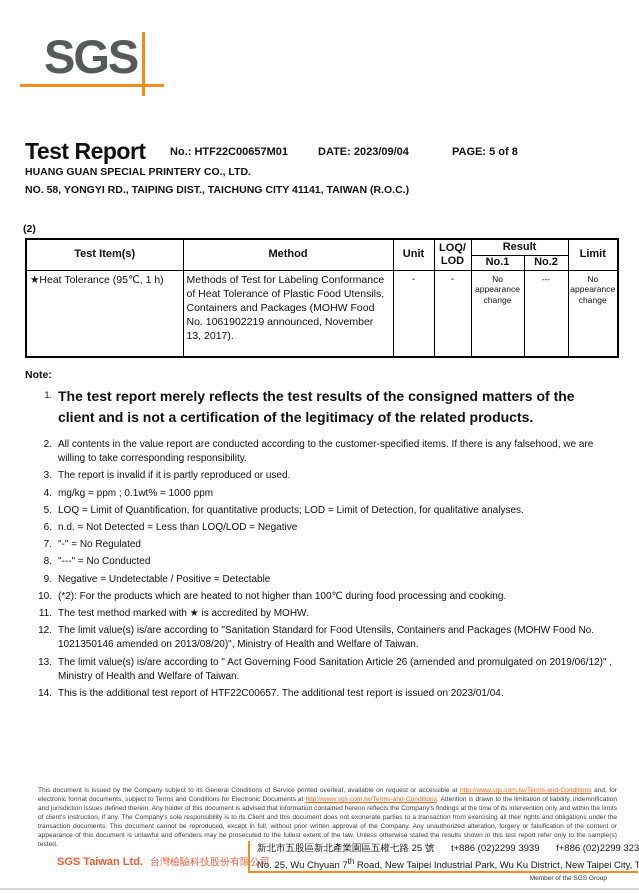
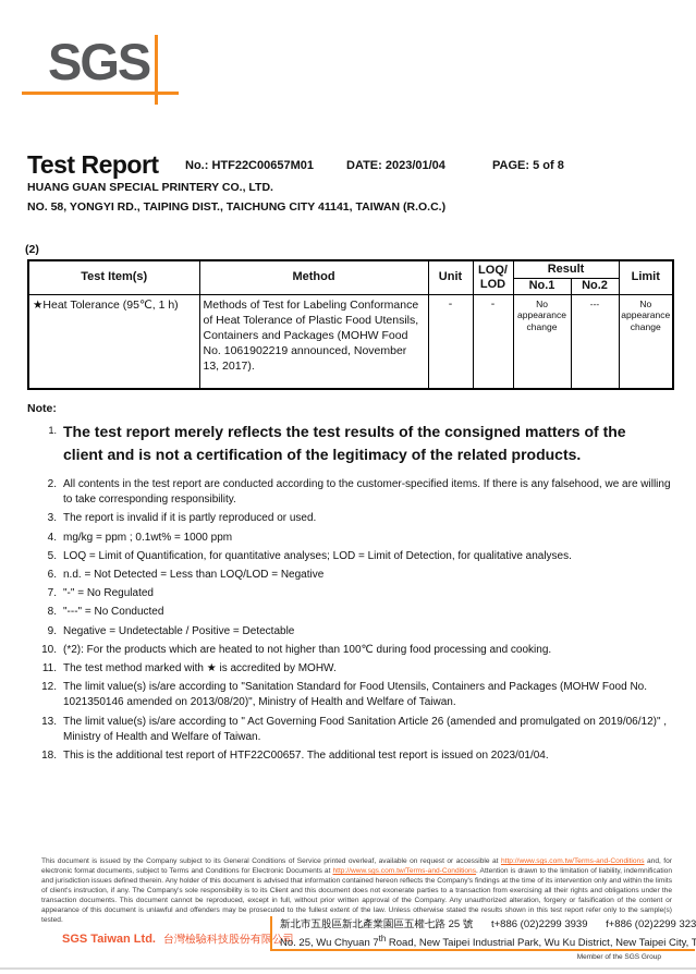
  SGS
  Test Report
  No.: HTF22C00657M01
- DATE: 2023/09/04
+ DATE: 2023/01/04
  PAGE: 5 of 8
  HUANG GUAN SPECIAL PRINTERY CO., LTD.
  NO. 58, YONGYI RD., TAIPING DIST., TAICHUNG CITY 41141, TAIWAN (R.O.C.)
  (2)
  Test Item(s)	Method	Unit	LOQ/ LOD	Result	Limit
  No.1	No.2
  ★Heat Tolerance (95℃, 1 h)	Methods of Test for Labeling Conformance of Heat Tolerance of Plastic Food Utensils, Containers and Packages (MOHW Food No. 1061902219 announced, November 13, 2017).	-	-	No appearance change	---	No appearance change
  Note:
  1.
  The test report merely reflects the test results of the consigned matters of the client and is not a certification of the legitimacy of the related products.
  2.
- All contents in the value report are conducted according to the customer-specified items. If there is any falsehood, we are willing to take corresponding responsibility.
+ All contents in the test report are conducted according to the customer-specified items. If there is any falsehood, we are willing to take corresponding responsibility.
  3.
  The report is invalid if it is partly reproduced or used.
  4.
  mg/kg = ppm ; 0.1wt% = 1000 ppm
  5.
- LOQ = Limit of Quantification, for quantitative products; LOD = Limit of Detection, for qualitative analyses.
+ LOQ = Limit of Quantification, for quantitative analyses; LOD = Limit of Detection, for qualitative analyses.
  6.
  n.d. = Not Detected = Less than LOQ/LOD = Negative
  7.
  "-" = No Regulated
  8.
  "---" = No Conducted
  9.
  Negative = Undetectable / Positive = Detectable
  10.
  (*2): For the products which are heated to not higher than 100℃ during food processing and cooking.
  11.
  The test method marked with ★ is accredited by MOHW.
  12.
  The limit value(s) is/are according to "Sanitation Standard for Food Utensils, Containers and Packages (MOHW Food No. 1021350146 amended on 2013/08/20)", Ministry of Health and Welfare of Taiwan.
  13.
  The limit value(s) is/are according to " Act Governing Food Sanitation Article 26 (amended and promulgated on 2019/06/12)" , Ministry of Health and Welfare of Taiwan.
- 14.
+ 18.
  This is the additional test report of HTF22C00657. The additional test report is issued on 2023/01/04.
  SGS Taiwan Ltd. 台灣檢驗科技股份有限公司
  新北市五股區新北產業園區五權七路 25 號 t+886 (02)2299 3939 f+886 (02)2299 323
  No. 25, Wu Chyuan 7th Road, New Taipei Industrial Park, Wu Ku District, New Taipei City, T
